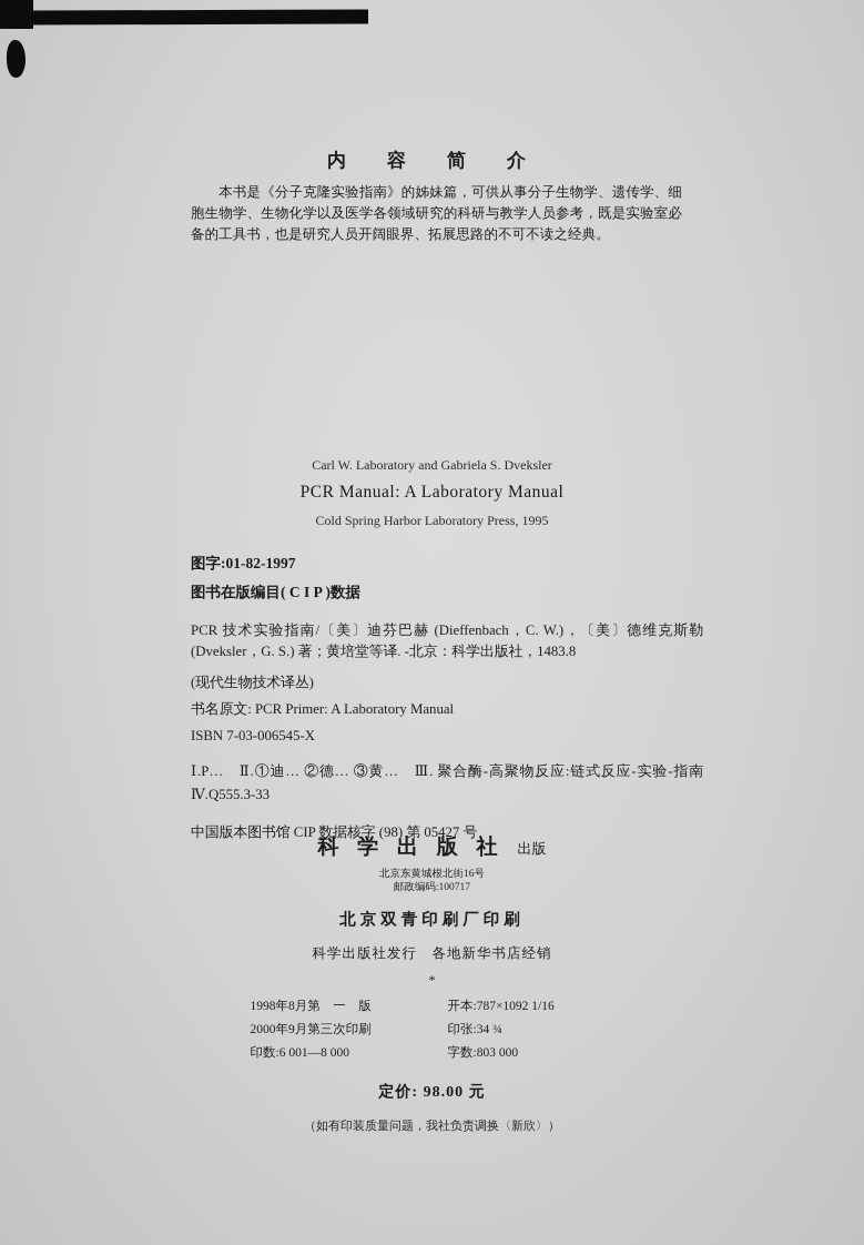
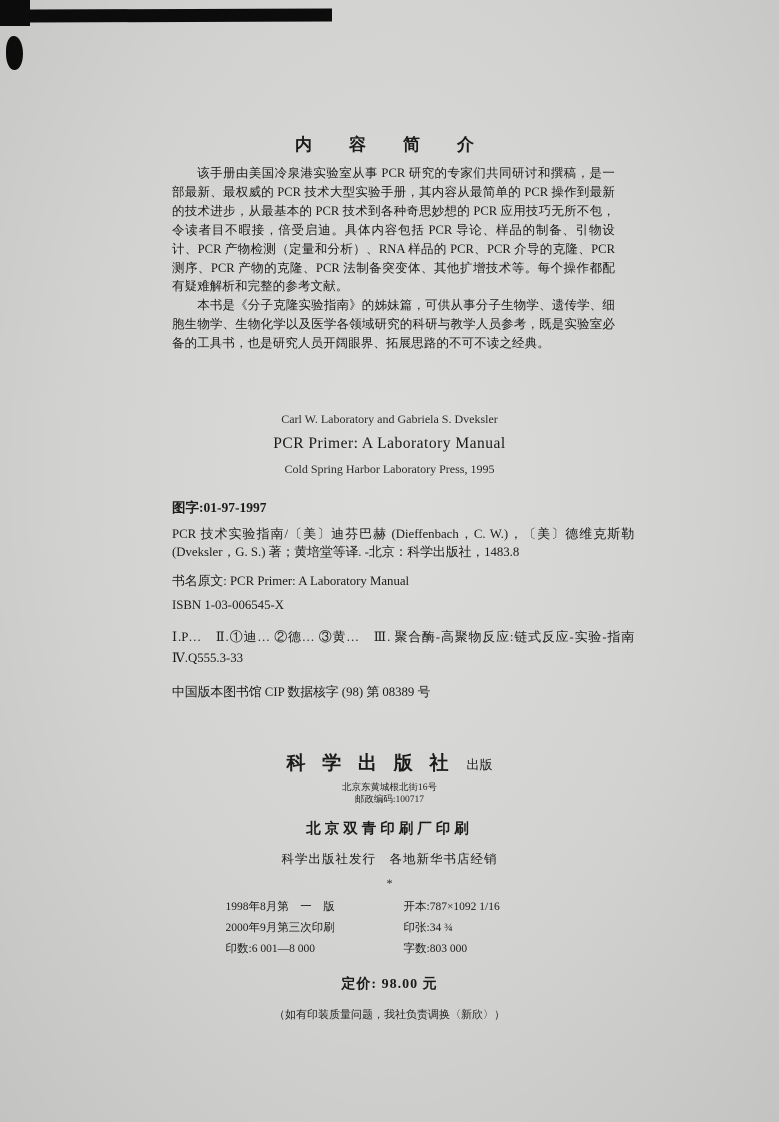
  内 容 简 介
+ 该手册由美国冷泉港实验室从事 PCR 研究的专家们共同研讨和撰稿，是一部最新、最权威的 PCR 技术大型实验手册，其内容从最简单的 PCR 操作到最新的技术进步，从最基本的 PCR 技术到各种奇思妙想的 PCR 应用技巧无所不包，令读者目不暇接，倍受启迪。具体内容包括 PCR 导论、样品的制备、引物设计、PCR 产物检测（定量和分析）、RNA 样品的 PCR、PCR 介导的克隆、PCR 测序、PCR 产物的克隆、PCR 法制备突变体、其他扩增技术等。每个操作都配有疑难解析和完整的参考文献。
  本书是《分子克隆实验指南》的姊妹篇，可供从事分子生物学、遗传学、细胞生物学、生物化学以及医学各领域研究的科研与教学人员参考，既是实验室必备的工具书，也是研究人员开阔眼界、拓展思路的不可不读之经典。
  Carl W. Laboratory and Gabriela S. Dveksler
- PCR Manual: A Laboratory Manual
+ PCR Primer: A Laboratory Manual
  Cold Spring Harbor Laboratory Press, 1995
- 图字:01-82-1997
+ 图字:01-97-1997
- 图书在版编目( C I P )数据
  PCR 技术实验指南/〔美〕迪芬巴赫 (Dieffenbach，C. W.)，〔美〕德维克斯勒 (Dveksler，G. S.) 著；黄培堂等译. -北京：科学出版社，1483.8
- (现代生物技术译丛)
  书名原文: PCR Primer: A Laboratory Manual
- ISBN 7-03-006545-X
+ ISBN 1-03-006545-X
  Ⅰ.P… Ⅱ.①迪… ②德… ③黄… Ⅲ. 聚合酶-高聚物反应:链式反应-实验-指南 Ⅳ.Q555.3-33
- 中国版本图书馆 CIP 数据核字 (98) 第 05427 号
+ 中国版本图书馆 CIP 数据核字 (98) 第 08389 号
  科 学 出 版 社 出版
  北京东黄城根北街16号
  邮政编码:100717
  北京双青印刷厂印刷
  科学出版社发行 各地新华书店经销
  *
  1998年8月第 一 版
  开本:787×1092 1/16
  2000年9月第三次印刷
  印张:34 ¾
  印数:6 001—8 000
  字数:803 000
  定价: 98.00 元
  （如有印装质量问题，我社负责调换〈新欣〉）
